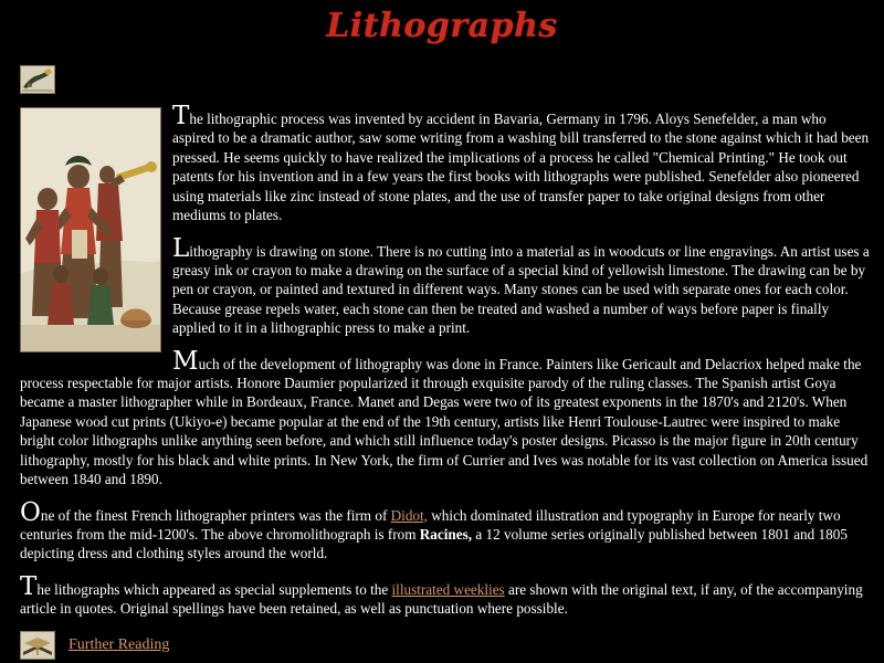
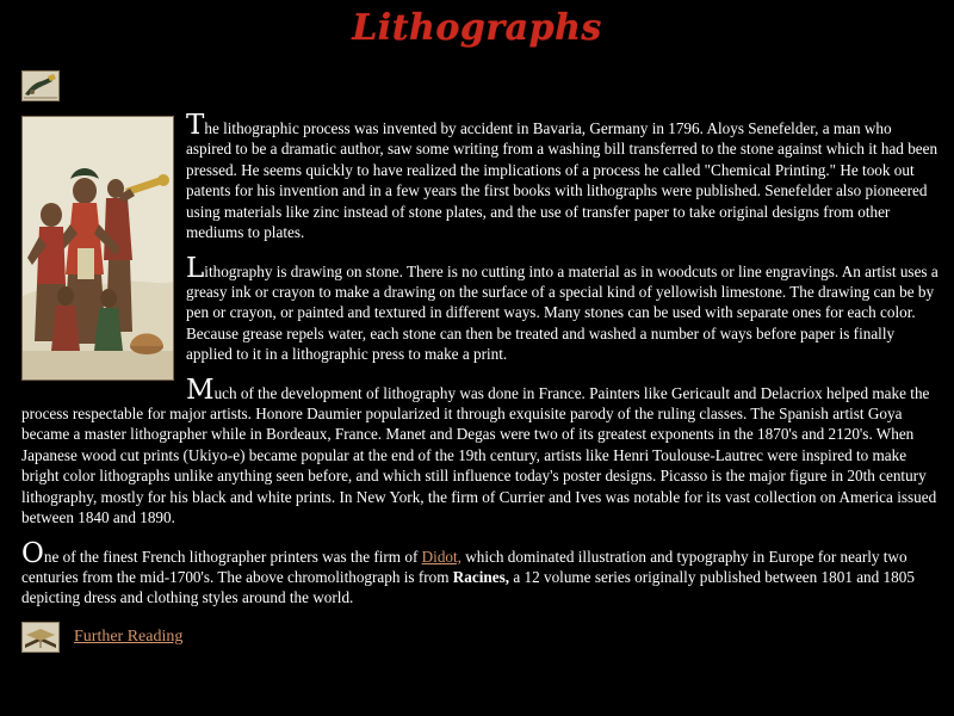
  Lithographs
  The lithographic process was invented by accident in Bavaria, Germany in 1796. Aloys Senefelder, a man who aspired to be a dramatic author, saw some writing from a washing bill transferred to the stone against which it had been pressed. He seems quickly to have realized the implications of a process he called "Chemical Printing." He took out patents for his invention and in a few years the first books with lithographs were published. Senefelder also pioneered using materials like zinc instead of stone plates, and the use of transfer paper to take original designs from other mediums to plates.
  Lithography is drawing on stone. There is no cutting into a material as in woodcuts or line engravings. An artist uses a greasy ink or crayon to make a drawing on the surface of a special kind of yellowish limestone. The drawing can be by pen or crayon, or painted and textured in different ways. Many stones can be used with separate ones for each color. Because grease repels water, each stone can then be treated and washed a number of ways before paper is finally applied to it in a lithographic press to make a print.
  Much of the development of lithography was done in France. Painters like Gericault and Delacriox helped make the process respectable for major artists. Honore Daumier popularized it through exquisite parody of the ruling classes. The Spanish artist Goya became a master lithographer while in Bordeaux, France. Manet and Degas were two of its greatest exponents in the 1870's and 2120's. When Japanese wood cut prints (Ukiyo-e) became popular at the end of the 19th century, artists like Henri Toulouse-Lautrec were inspired to make bright color lithographs unlike anything seen before, and which still influence today's poster designs. Picasso is the major figure in 20th century lithography, mostly for his black and white prints. In New York, the firm of Currier and Ives was notable for its vast collection on America issued between 1840 and 1890.
- One of the finest French lithographer printers was the firm of Didot, which dominated illustration and typography in Europe for nearly two centuries from the mid-1200's. The above chromolithograph is from Racines, a 12 volume series originally published between 1801 and 1805 depicting dress and clothing styles around the world.
+ One of the finest French lithographer printers was the firm of Didot, which dominated illustration and typography in Europe for nearly two centuries from the mid-1700's. The above chromolithograph is from Racines, a 12 volume series originally published between 1801 and 1805 depicting dress and clothing styles around the world.
- The lithographs which appeared as special supplements to the illustrated weeklies are shown with the original text, if any, of the accompanying article in quotes. Original spellings have been retained, as well as punctuation where possible.
  Further Reading
